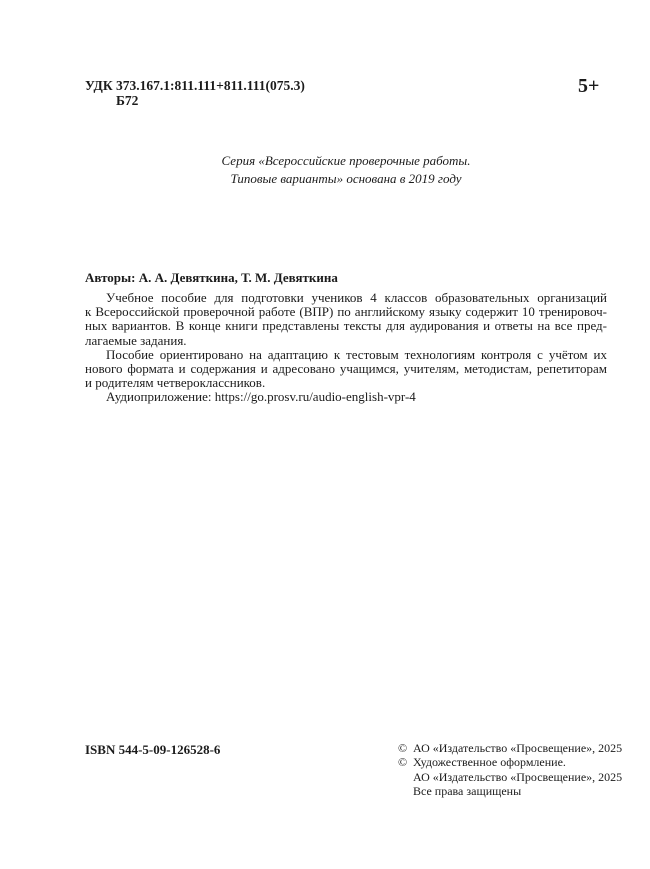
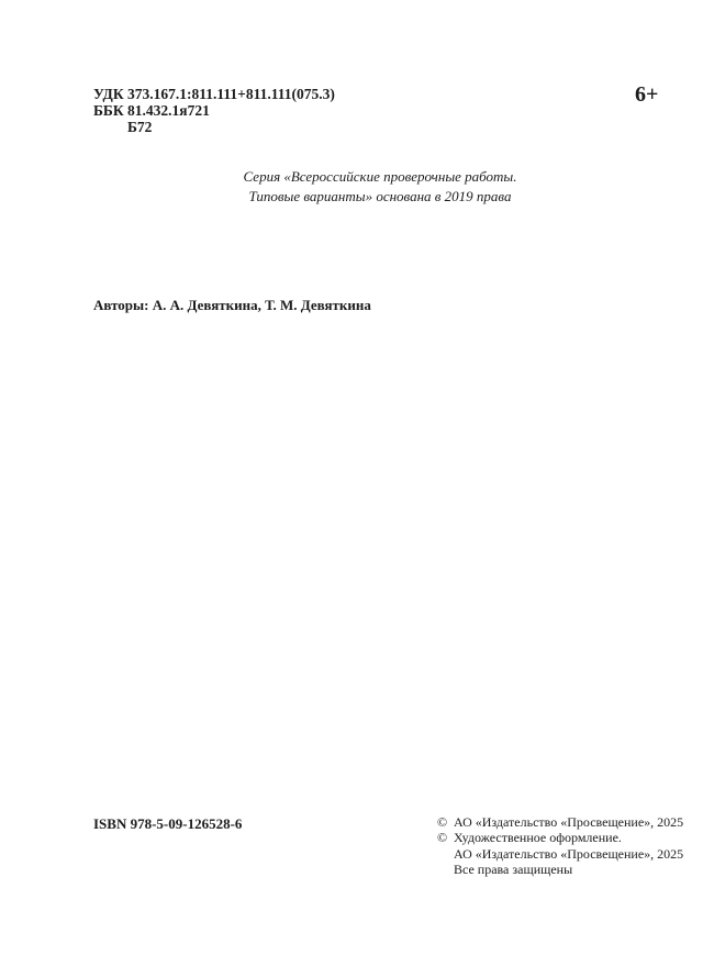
  УДК 373.167.1:811.111+811.111(075.3)
+ ББК 81.432.1я721
  Б72
- 5+
+ 6+
  Серия «Всероссийские проверочные работы.
- Типовые варианты» основана в 2019 году
+ Типовые варианты» основана в 2019 права
  Авторы: А. А. Девяткина, Т. М. Девяткина
- Учебное пособие для подготовки учеников 4 классов образовательных организаций
- к Всероссийской проверочной работе (ВПР) по английскому языку содержит 10 тренировоч-
- ных вариантов. В конце книги представлены тексты для аудирования и ответы на все пред-
- лагаемые задания.
- Пособие ориентировано на адаптацию к тестовым технологиям контроля с учётом их
- нового формата и содержания и адресовано учащимся, учителям, методистам, репетиторам
- и родителям четвероклассников.
- Аудиоприложение: https://go.prosv.ru/audio-english-vpr-4
- ISBN 544-5-09-126528-6
+ ISBN 978-5-09-126528-6
  ©
  АО «Издательство «Просвещение», 2025
  ©
  Художественное оформление.
  АО «Издательство «Просвещение», 2025
  Все права защищены
